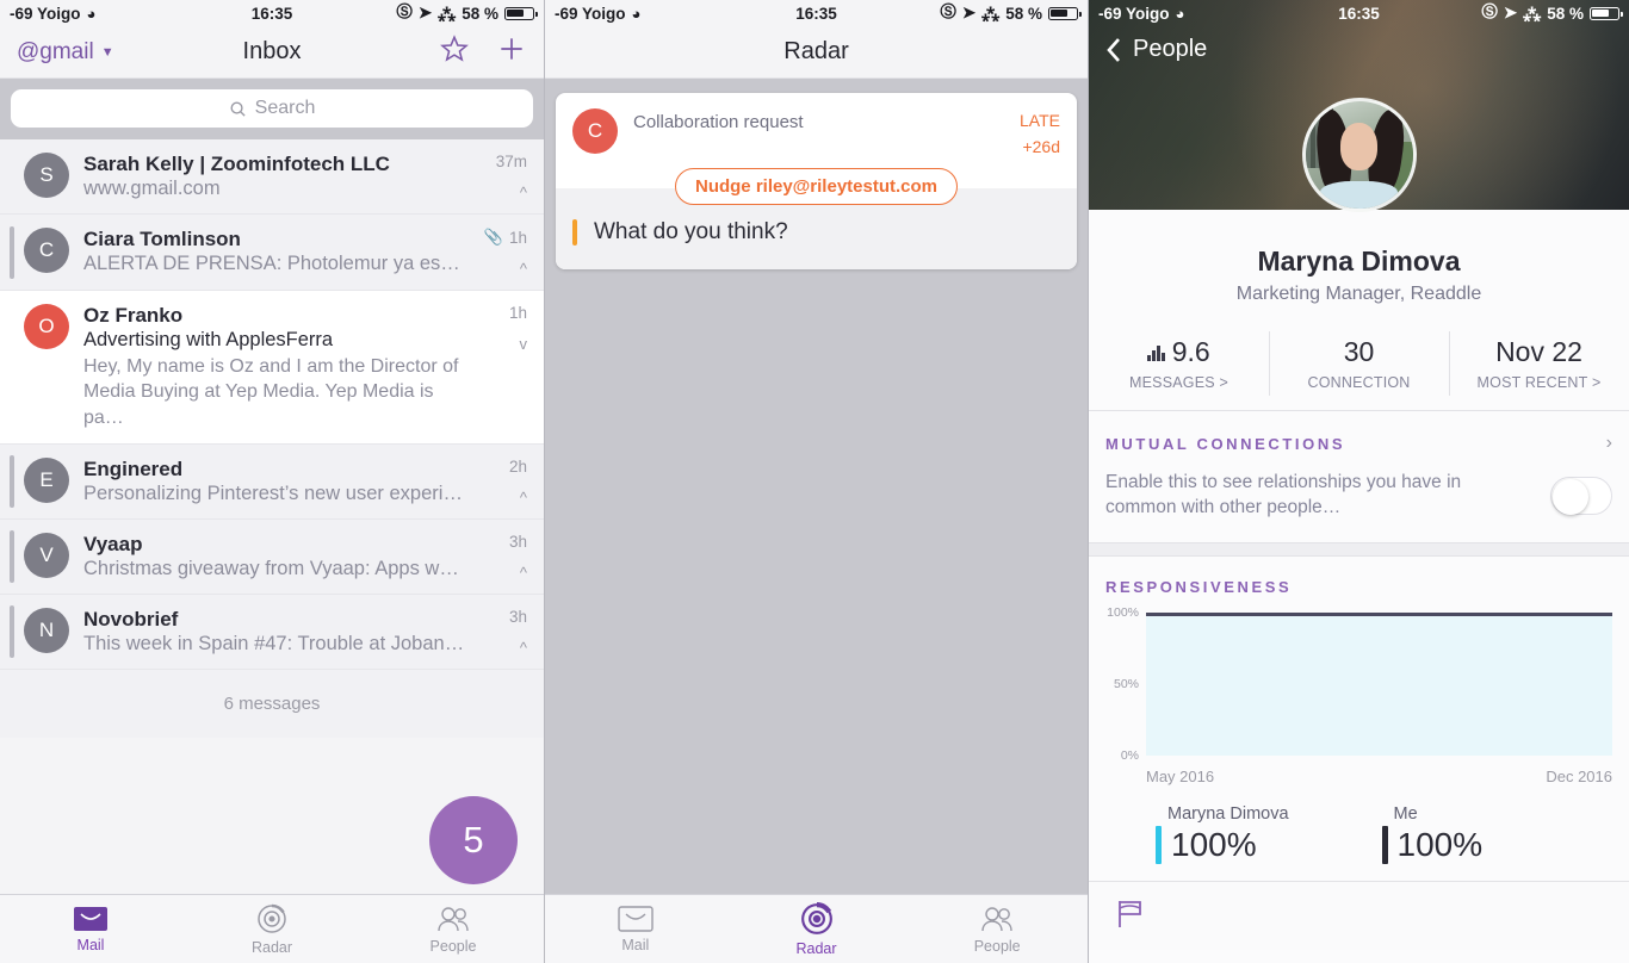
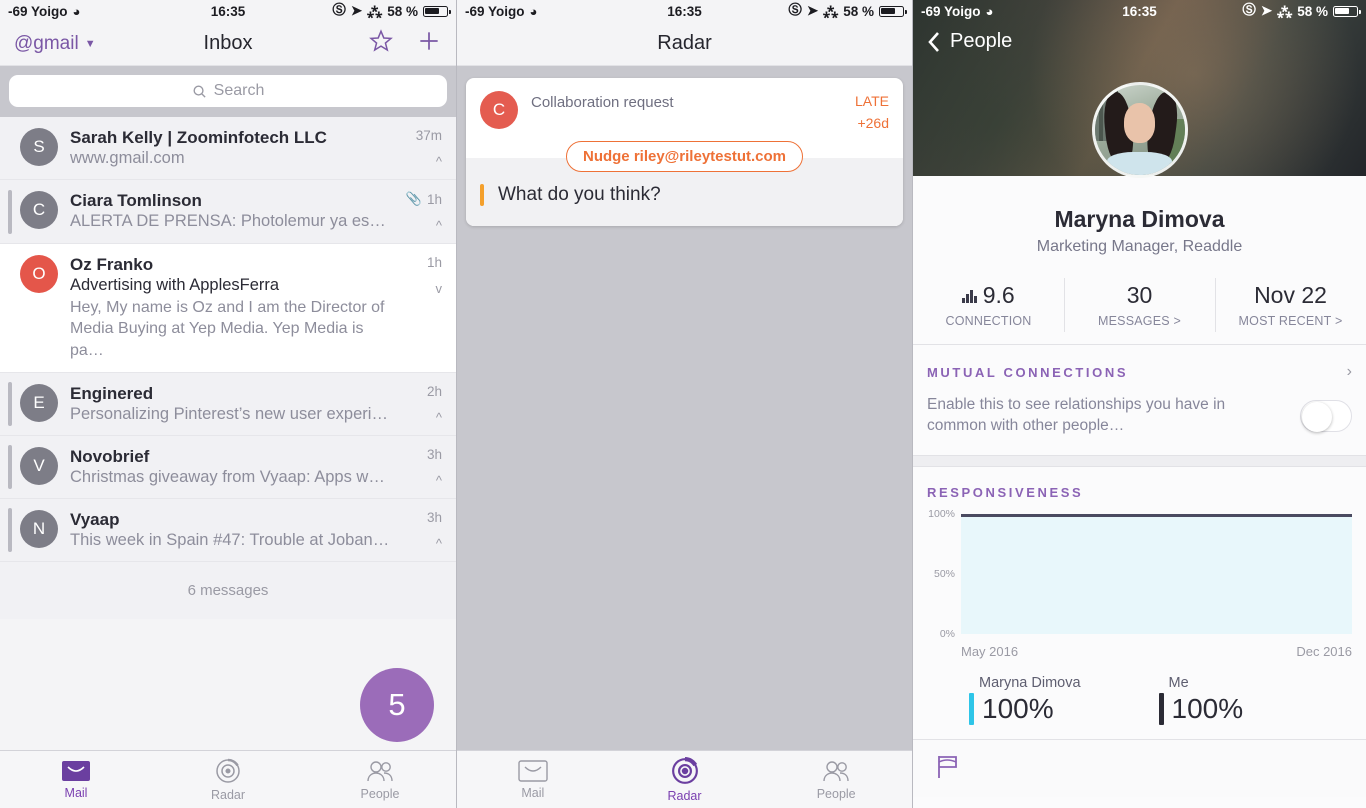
  -69 Yoigo
  ◕
  16:35
  Ⓢ
  ➤
  ⁂
  58 %
  @gmail
  ▼
  Inbox
  Search
  S
  Sarah Kelly | Zoominfotech LLC
  www.gmail.com
  37m
  ^
  C
  Ciara Tomlinson
  ALERTA DE PRENSA: Photolemur ya está
  📎
  1h
  ^
  O
  Oz Franko
  Advertising with ApplesFerra
  Hey, My name is Oz and I am the Director of Media Buying at Yep Media. Yep Media is pa…
  1h
  v
  E
  Enginered
  Personalizing Pinterest’s new user experien
  2h
  ^
  V
- Vyaap
+ Novobrief
  Christmas giveaway from Vyaap: Apps wort
  3h
  ^
  N
- Novobrief
+ Vyaap
  This week in Spain #47: Trouble at Jobandt
  3h
  ^
  6 messages
  5
  Mail
  Radar
  People
  -69 Yoigo
  ◕
  16:35
  Ⓢ
  ➤
  ⁂
  58 %
  Radar
  C
  Collaboration request
  LATE
  +26d
  Nudge riley@rileytestut.com
  What do you think?
  Mail
  Radar
  People
  -69 Yoigo
  ◕
  16:35
  Ⓢ
  ➤
  ⁂
  58 %
  People
  Maryna Dimova
  Marketing Manager, Readdle
  9.6
- MESSAGES >
+ CONNECTION
  30
- CONNECTION
+ MESSAGES >
  Nov 22
  MOST RECENT >
  MUTUAL CONNECTIONS
  ›
  Enable this to see relationships you have in common with other people…
  RESPONSIVENESS
  100%
  50%
  0%
  May 2016
  Dec 2016
  Maryna Dimova
  100%
  Me
  100%
